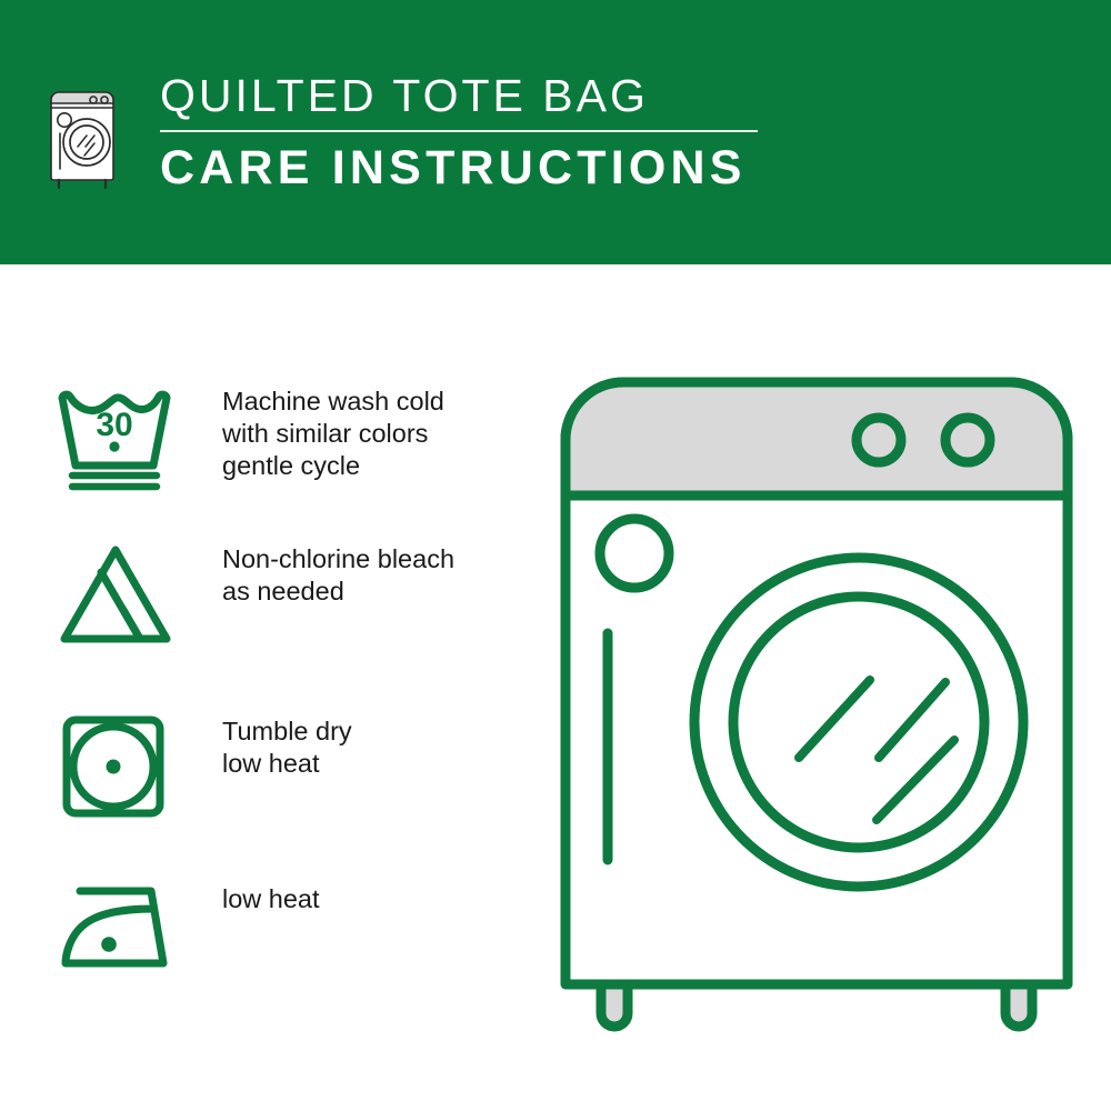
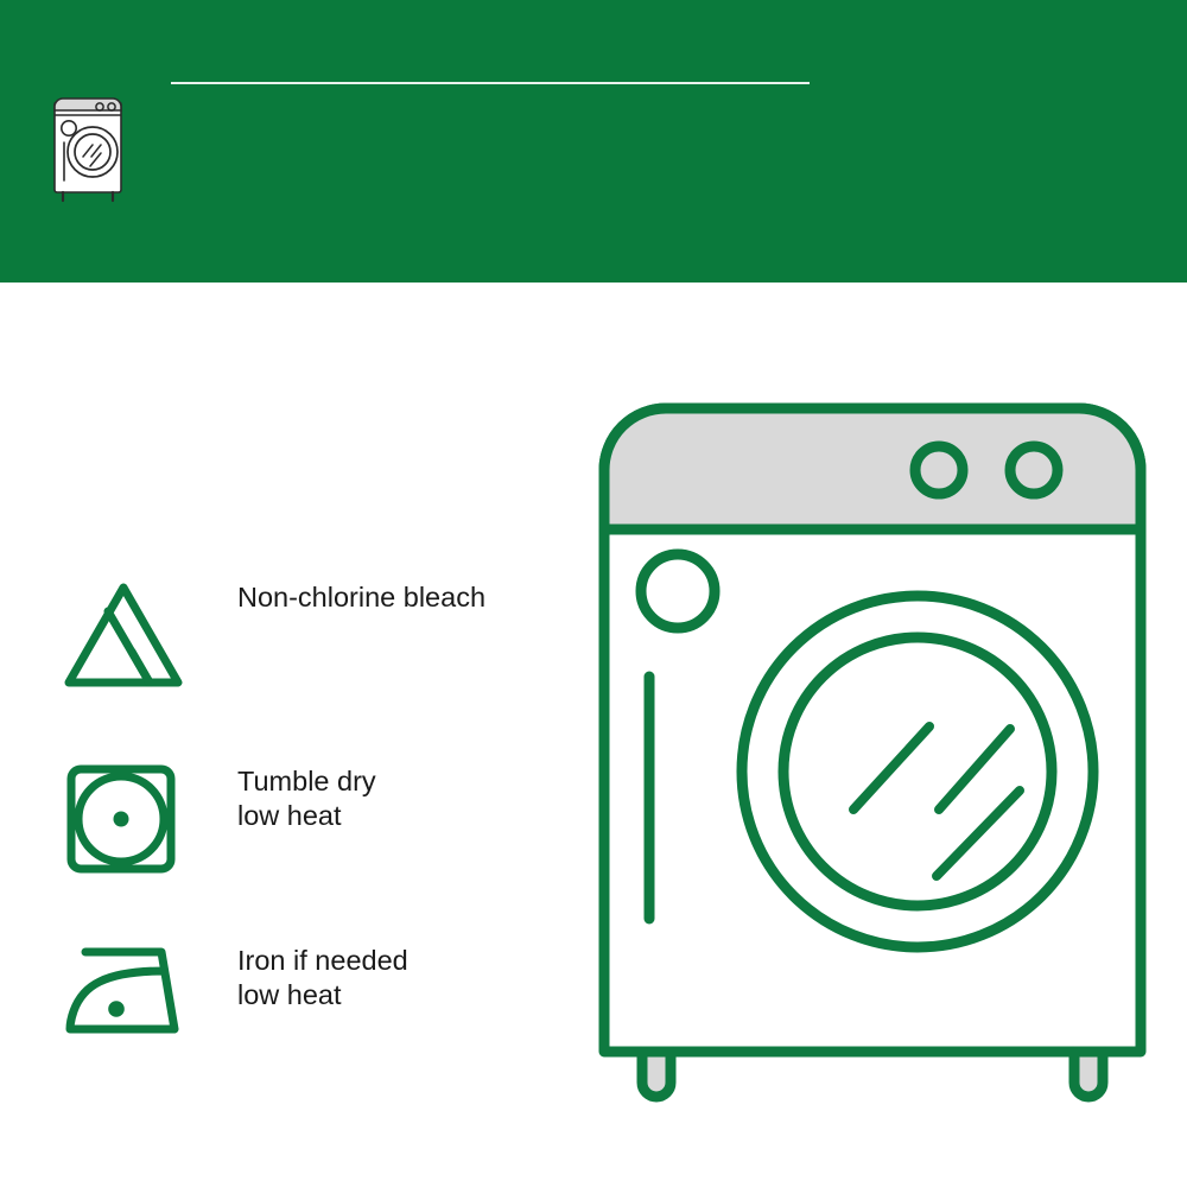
- QUILTED TOTE BAG
- CARE INSTRUCTIONS
- 30
- Machine wash cold
- with similar colors
- gentle cycle
  Non-chlorine bleach
- as needed
  Tumble dry
  low heat
+ Iron if needed
  low heat
